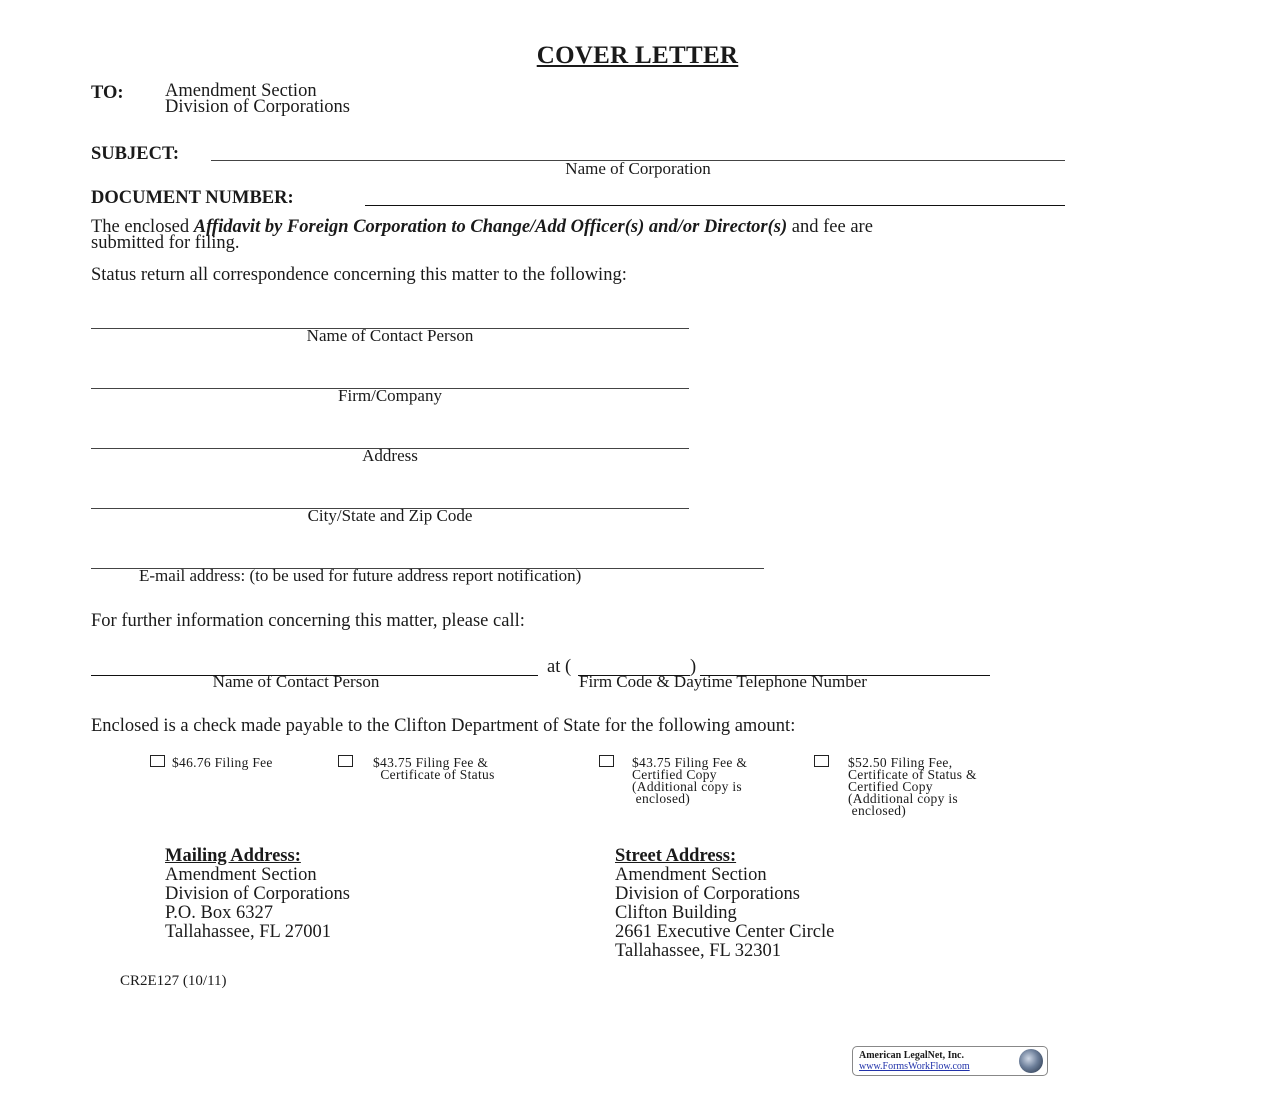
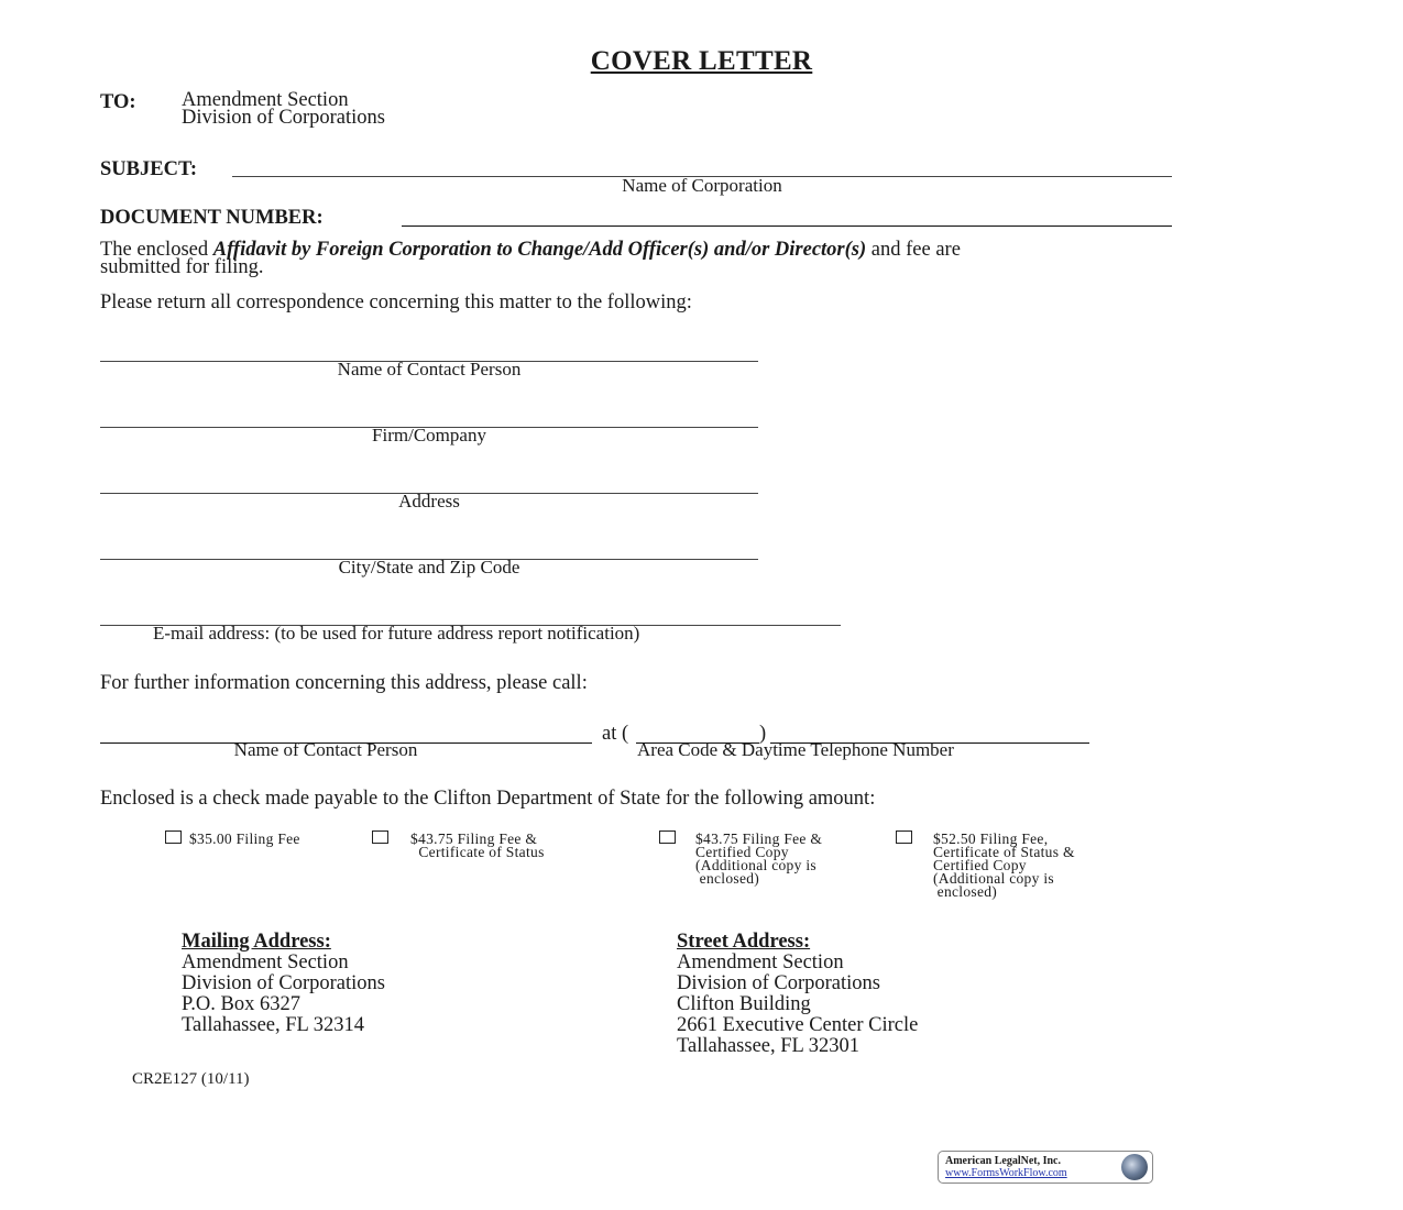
  COVER LETTER
  TO:
  Amendment Section
  Division of Corporations
  SUBJECT:
  Name of Corporation
  DOCUMENT NUMBER:
  The enclosed Affidavit by Foreign Corporation to Change/Add Officer(s) and/or Director(s) and fee are
  submitted for filing.
- Status return all correspondence concerning this matter to the following:
+ Please return all correspondence concerning this matter to the following:
  Name of Contact Person
  Firm/Company
  Address
  City/State and Zip Code
  E-mail address: (to be used for future address report notification)
- For further information concerning this matter, please call:
+ For further information concerning this address, please call:
  Name of Contact Person
  at (
  )
- Firm Code & Daytime Telephone Number
+ Area Code & Daytime Telephone Number
  Enclosed is a check made payable to the Clifton Department of State for the following amount:
- $46.76 Filing Fee
+ $35.00 Filing Fee
  $43.75 Filing Fee &
  Certificate of Status
  $43.75 Filing Fee &
  Certified Copy
  (Additional copy is
  enclosed)
  $52.50 Filing Fee,
  Certificate of Status &
  Certified Copy
  (Additional copy is
  enclosed)
  Mailing Address:
  Amendment Section
  Division of Corporations
  P.O. Box 6327
- Tallahassee, FL 27001
+ Tallahassee, FL 32314
  Street Address:
  Amendment Section
  Division of Corporations
  Clifton Building
  2661 Executive Center Circle
  Tallahassee, FL 32301
  CR2E127 (10/11)
  American LegalNet, Inc.
  www.FormsWorkFlow.com
